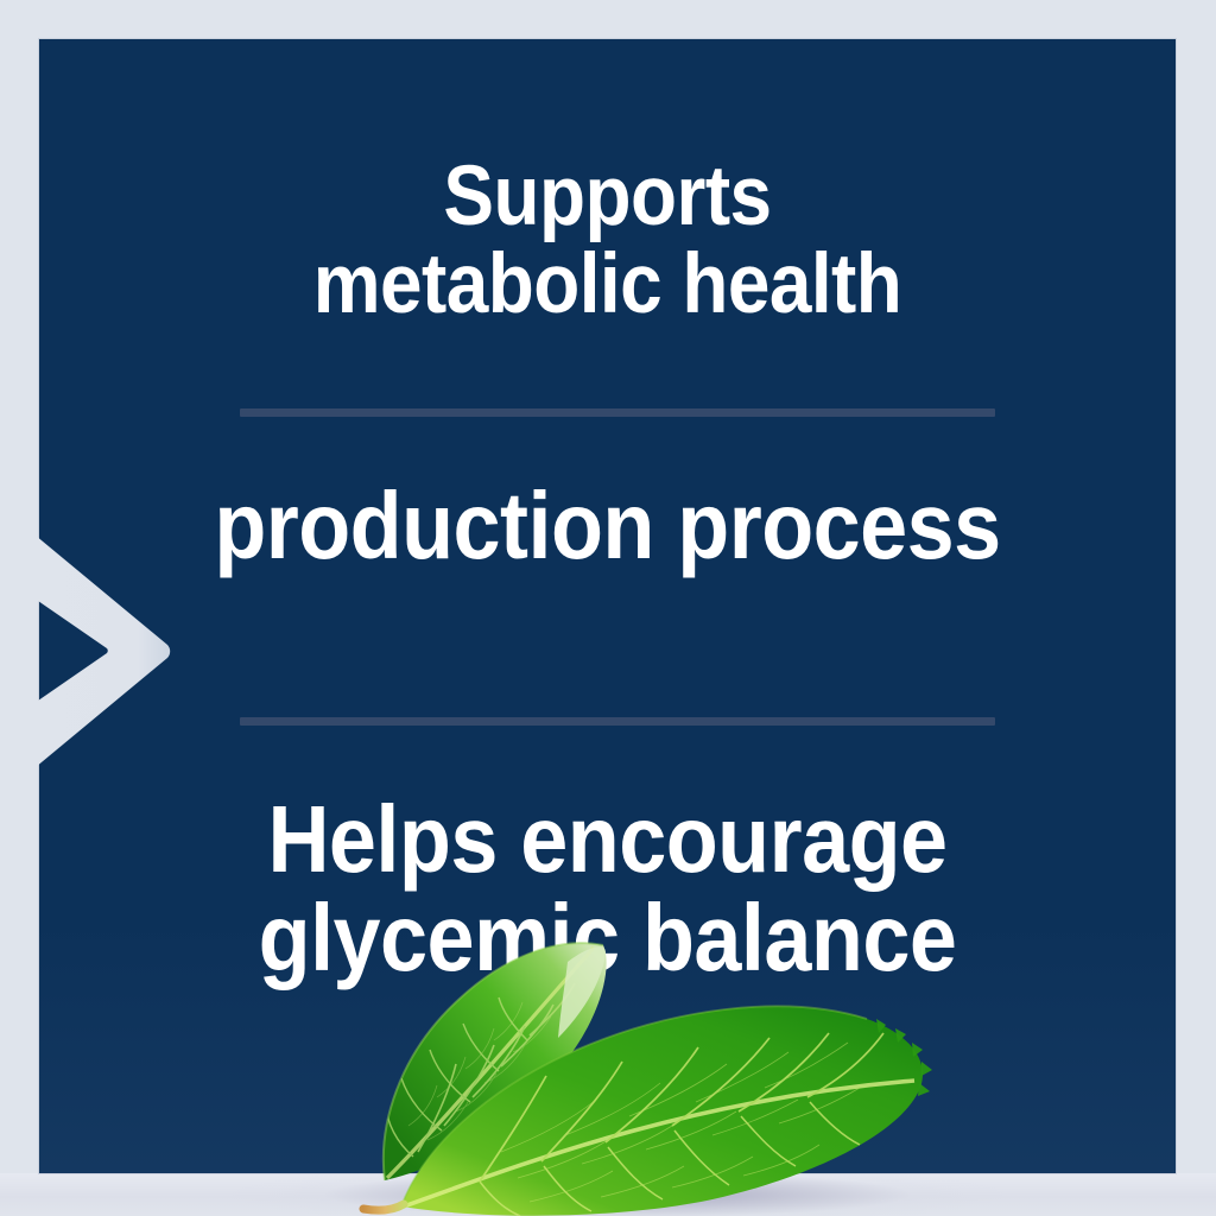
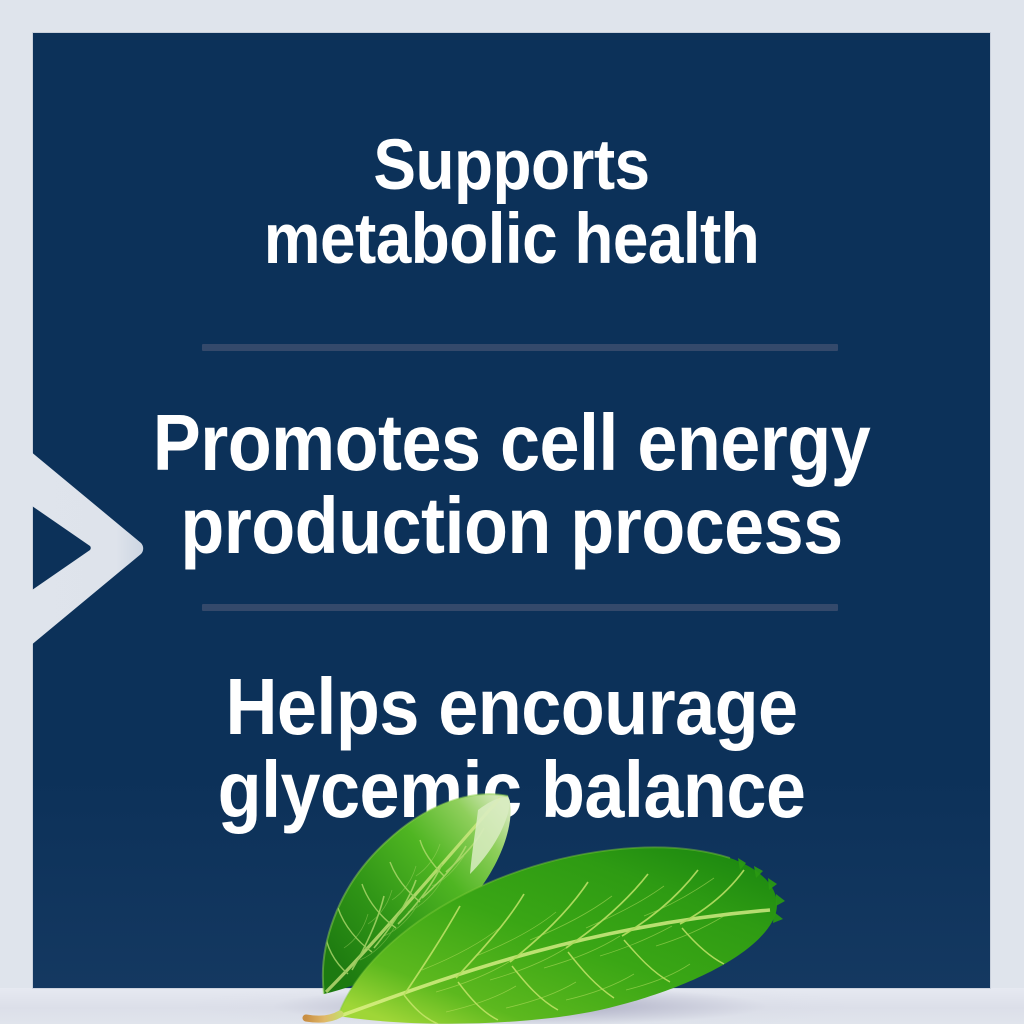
  Supports
  metabolic health
+ Promotes cell energy
  production process
  Helps encourage
  glycemic balance
